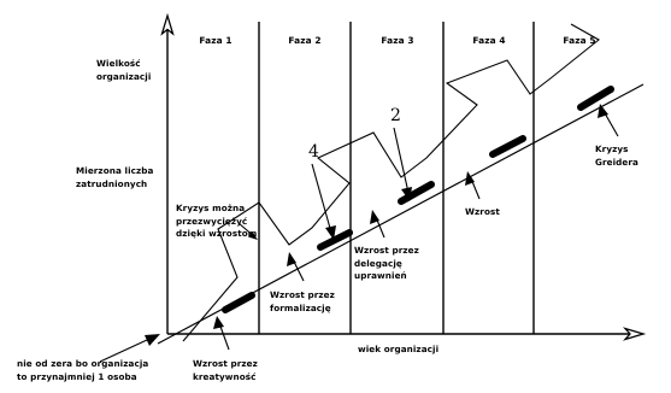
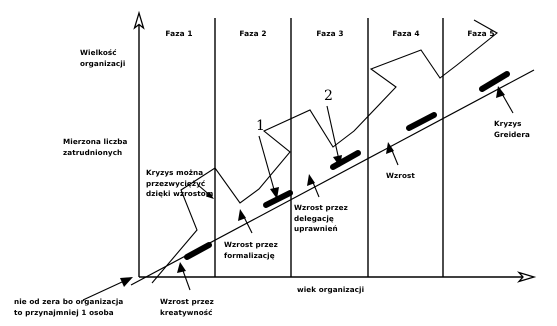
  Faza 1
  Faza 2
  Faza 3
  Faza 4
  Faza 5
  Wielkość
  organizacji
  Mierzona liczba
  zatrudnionych
  wiek organizacji
- 4
+ 1
  2
  Kryzys można
  przezwyciężyć
  dzięki wzrostom
  Wzrost przez
  kreatywność
  Wzrost przez
  formalizację
  Wzrost przez
  delegację
  uprawnień
  Wzrost
  Kryzys
  Greidera
  nie od zera bo organizacja
  to przynajmniej 1 osoba
